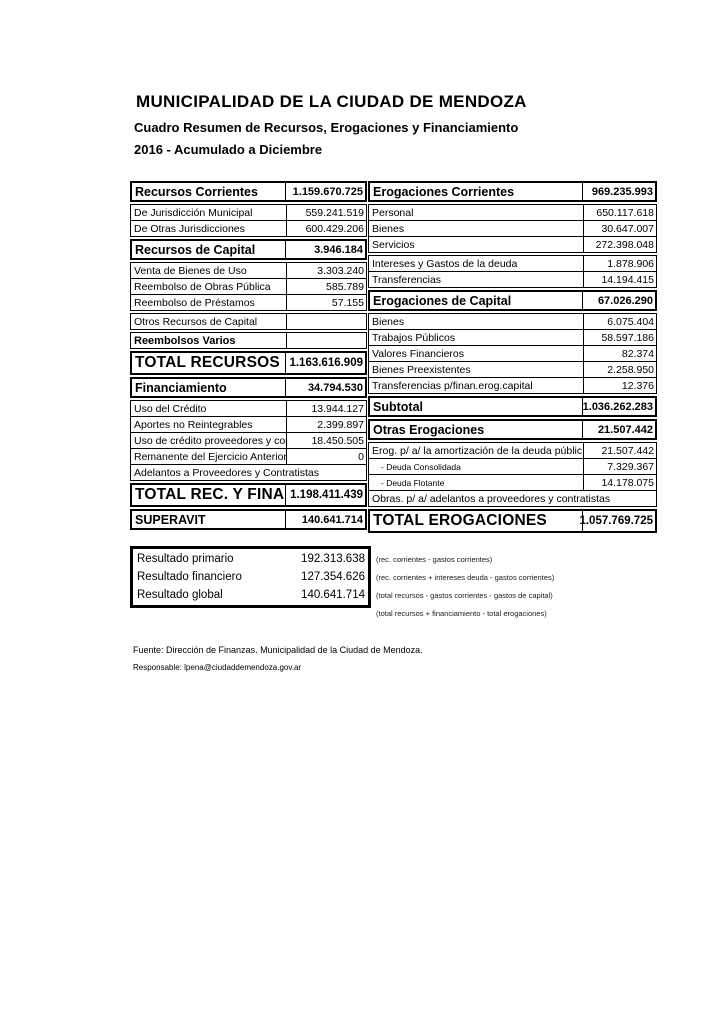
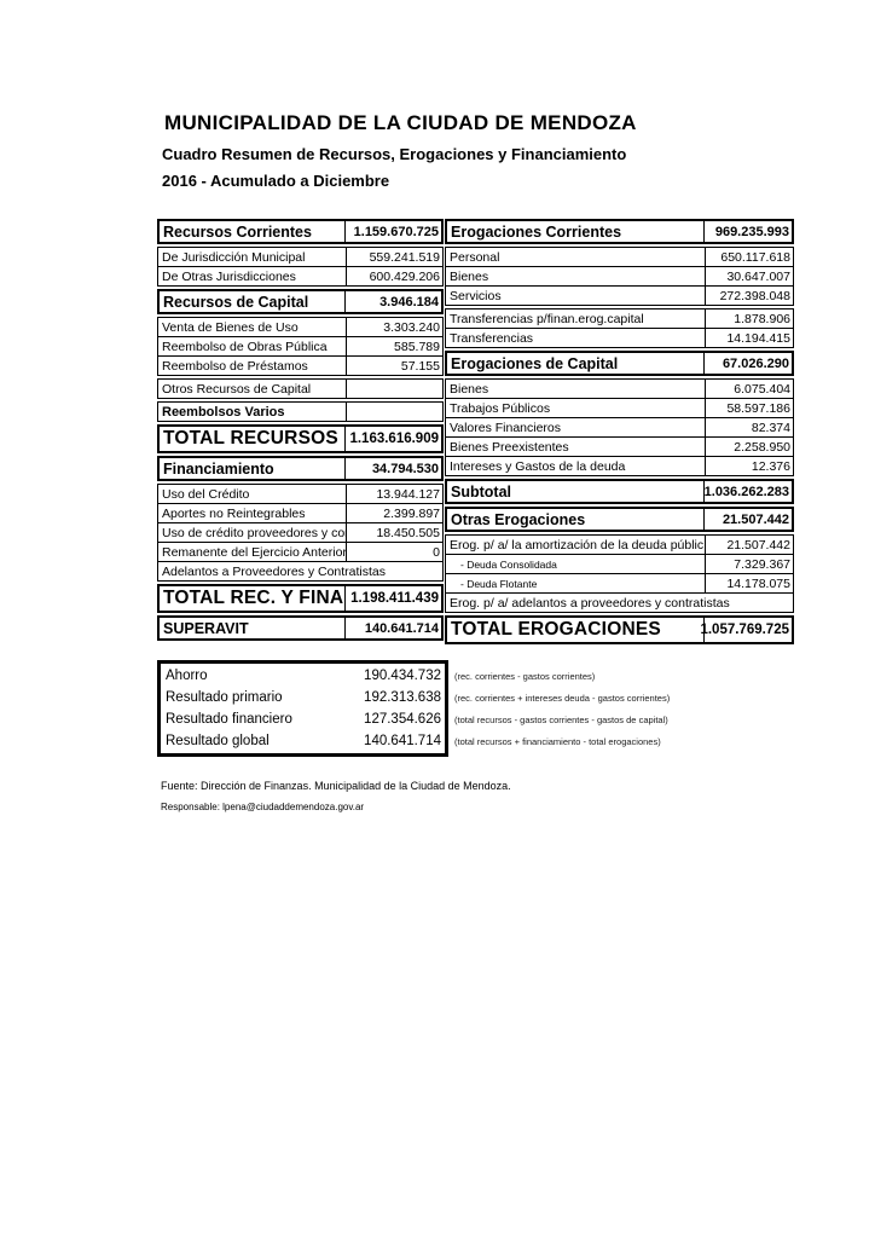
  MUNICIPALIDAD DE LA CIUDAD DE MENDOZA
  Cuadro Resumen de Recursos, Erogaciones y Financiamiento
  2016 - Acumulado a Diciembre
  Recursos Corrientes
  1.159.670.725
  De Jurisdicción Municipal
  559.241.519
  De Otras Jurisdicciones
  600.429.206
  Recursos de Capital
  3.946.184
  Venta de Bienes de Uso
  3.303.240
  Reembolso de Obras Pública
  585.789
  Reembolso de Préstamos
  57.155
  Otros Recursos de Capital
  Reembolsos Varios
  TOTAL RECURSOS
  1.163.616.909
  Financiamiento
  34.794.530
  Uso del Crédito
  13.944.127
  Aportes no Reintegrables
  2.399.897
  Uso de crédito proveedores y co
  18.450.505
  Remanente del Ejercicio Anterior
  0
  Adelantos a Proveedores y Contratistas
  TOTAL REC. Y FINA
  1.198.411.439
  SUPERAVIT
  140.641.714
  Erogaciones Corrientes
  969.235.993
  Personal
  650.117.618
  Bienes
  30.647.007
  Servicios
  272.398.048
- Intereses y Gastos de la deuda
+ Transferencias p/finan.erog.capital
  1.878.906
  Transferencias
  14.194.415
  Erogaciones de Capital
  67.026.290
  Bienes
  6.075.404
  Trabajos Públicos
  58.597.186
  Valores Financieros
  82.374
  Bienes Preexistentes
  2.258.950
- Transferencias p/finan.erog.capital
+ Intereses y Gastos de la deuda
  12.376
  Subtotal
  1.036.262.283
  Otras Erogaciones
  21.507.442
  Erog. p/ a/ la amortización de la deuda públic
  21.507.442
  - Deuda Consolidada
  7.329.367
  - Deuda Flotante
  14.178.075
- Obras. p/ a/ adelantos a proveedores y contratistas
+ Erog. p/ a/ adelantos a proveedores y contratistas
  TOTAL EROGACIONES
  1.057.769.725
+ Ahorro
+ 190.434.732
  Resultado primario
  192.313.638
  Resultado financiero
  127.354.626
  Resultado global
  140.641.714
  (rec. corrientes - gastos corrientes)
  (rec. corrientes + intereses deuda - gastos corrientes)
  (total recursos - gastos corrientes - gastos de capital)
  (total recursos + financiamiento - total erogaciones)
  Fuente: Dirección de Finanzas. Municipalidad de la Ciudad de Mendoza.
  Responsable: lpena@ciudaddemendoza.gov.ar
